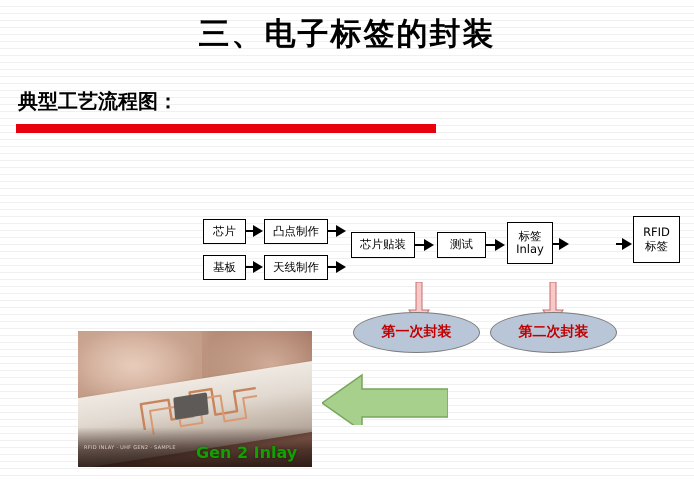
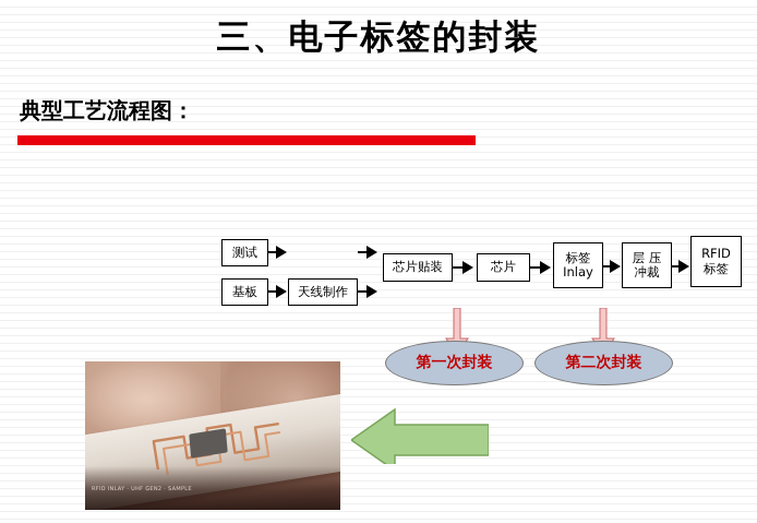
  三、电子标签的封装
  典型工艺流程图：
- 芯片
+ 测试
- 凸点制作
  基板
  天线制作
  芯片贴装
- 测试
+ 芯片
  标签
  Inlay
+ 层 压
+ 冲裁
  RFID
  标签
  第一次封装
  第二次封装
- Gen 2 Inlay
